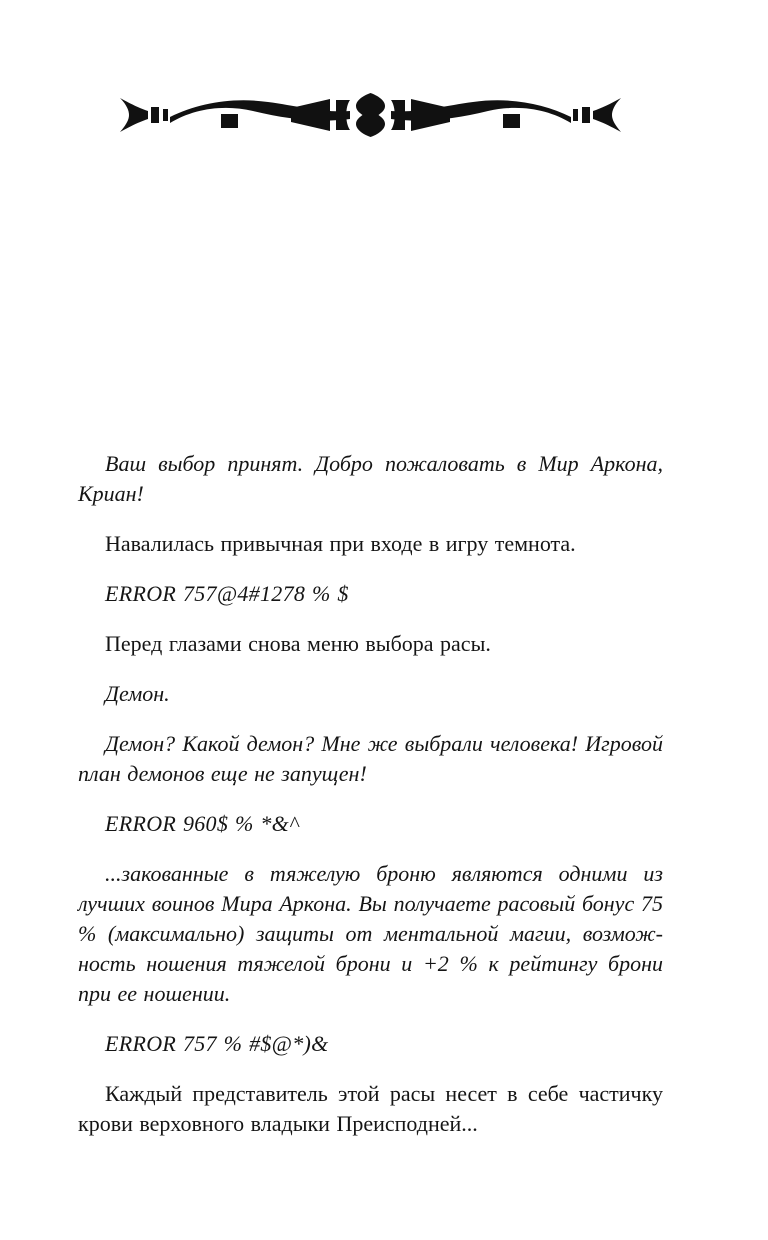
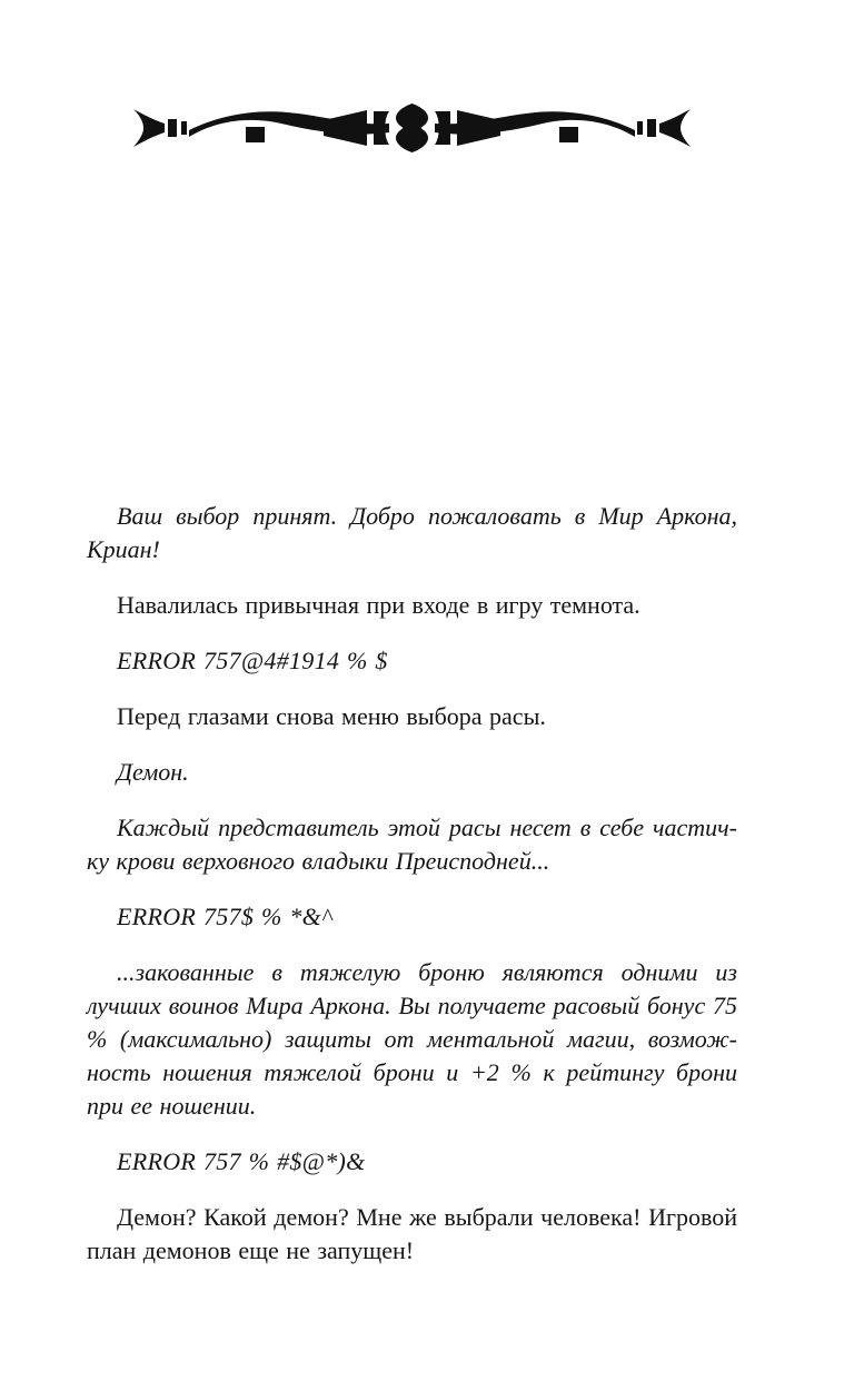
  Ваш выбор принят. Добро пожаловать в Мир Аркона, Криан!
  Навалилась привычная при входе в игру темнота.
- ERROR 757@4#1278 % $
+ ERROR 757@4#1914 % $
  Перед глазами снова меню выбора расы.
  Демон.
- Демон? Какой демон? Мне же выбрали человека! Игро­вой план демонов еще не запущен!
+ Каждый представитель этой расы несет в себе частич­ку крови верховного владыки Преисподней...
- ERROR 960$ % *&^
+ ERROR 757$ % *&^
  ...закованные в тяжелую броню являются одними из лучших воинов Мира Аркона. Вы получаете расовый бонус 75 % (максимально) защиты от ментальной магии, возмож­ность ношения тяжелой брони и +2 % к рейтингу брони при ее ношении.
  ERROR 757 % #$@*)&
- Каждый представитель этой расы несет в себе частичку крови верховного владыки Преисподней...
+ Демон? Какой демон? Мне же выбрали человека! Игро­вой план демонов еще не запущен!
